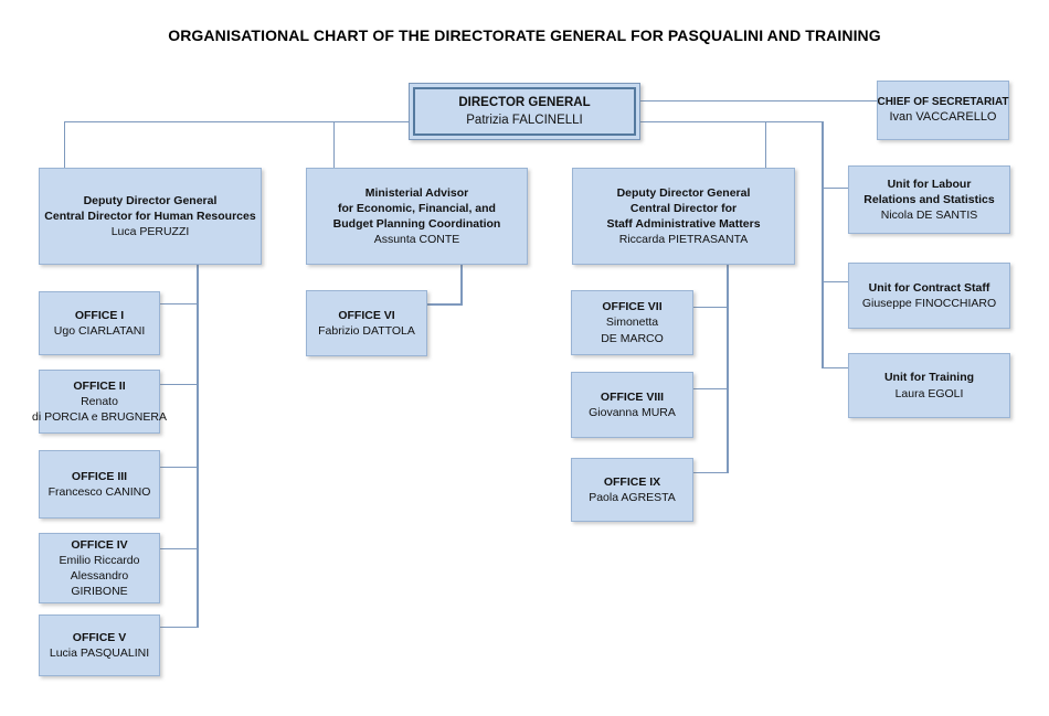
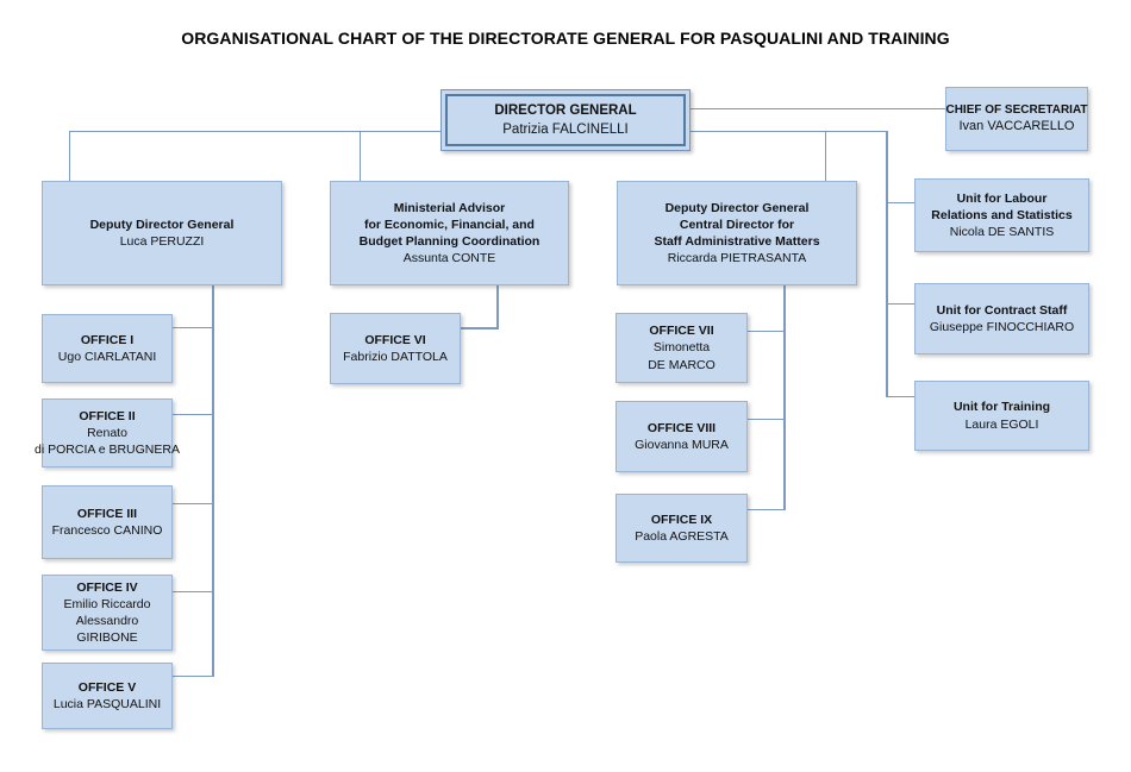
  ORGANISATIONAL CHART OF THE DIRECTORATE GENERAL FOR PASQUALINI AND TRAINING
  DIRECTOR GENERAL
  Patrizia FALCINELLI
  CHIEF OF SECRETARIAT
  Ivan VACCARELLO
  Deputy Director General
- Central Director for Human Resources
  Luca PERUZZI
  Ministerial Advisor
  for Economic, Financial, and
  Budget Planning Coordination
  Assunta CONTE
  Deputy Director General
  Central Director for
  Staff Administrative Matters
  Riccarda PIETRASANTA
  Unit for Labour
  Relations and Statistics
  Nicola DE SANTIS
  Unit for Contract Staff
  Giuseppe FINOCCHIARO
  Unit for Training
  Laura EGOLI
  OFFICE I
  Ugo CIARLATANI
  OFFICE II
  Renato
  di PORCIA e BRUGNERA
  OFFICE III
  Francesco CANINO
  OFFICE IV
  Emilio Riccardo
  Alessandro
  GIRIBONE
  OFFICE V
  Lucia PASQUALINI
  OFFICE VI
  Fabrizio DATTOLA
  OFFICE VII
  Simonetta
  DE MARCO
  OFFICE VIII
  Giovanna MURA
  OFFICE IX
  Paola AGRESTA
